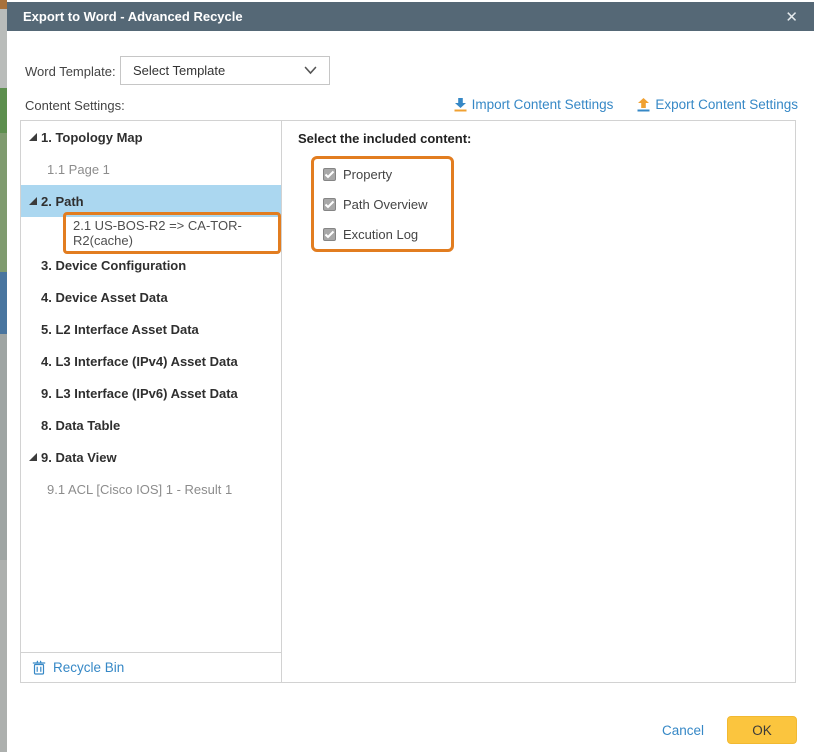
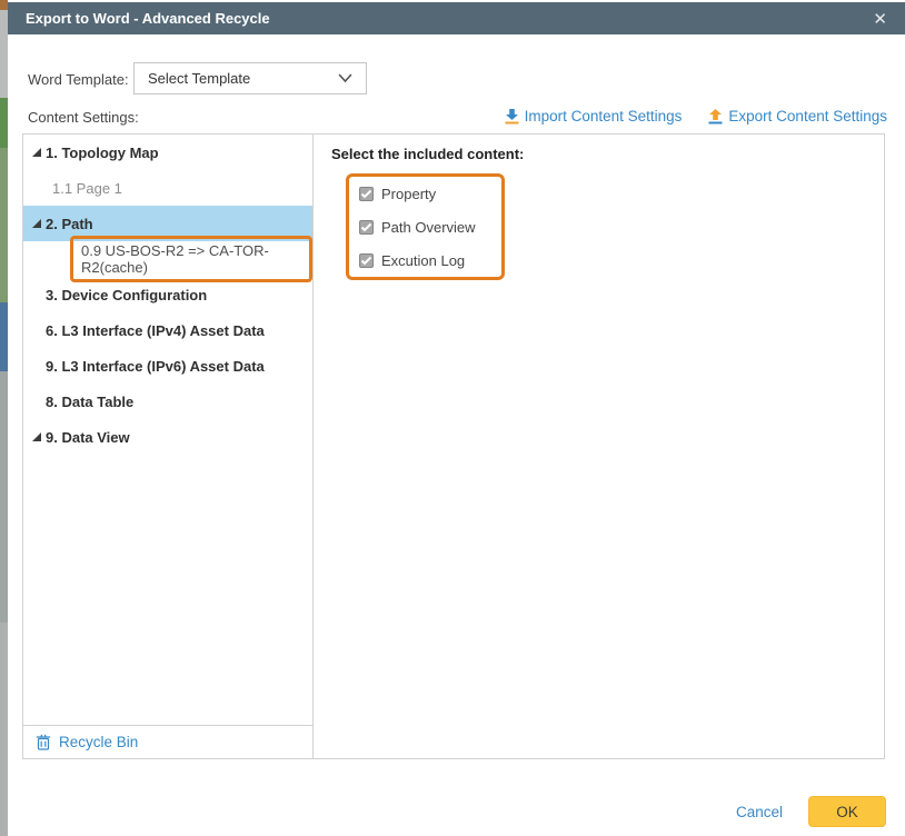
  Export to Word - Advanced Recycle
  ✕
  Word Template:
  Select Template
  Content Settings:
  Import Content Settings
  Export Content Settings
  1. Topology Map
  1.1 Page 1
  2. Path
- 2.1 US-BOS-R2 => CA-TOR-R2(cache)
+ 0.9 US-BOS-R2 => CA-TOR-R2(cache)
  3. Device Configuration
- 4. Device Asset Data
- 5. L2 Interface Asset Data
- 4. L3 Interface (IPv4) Asset Data
+ 6. L3 Interface (IPv4) Asset Data
  9. L3 Interface (IPv6) Asset Data
  8. Data Table
  9. Data View
- 9.1 ACL [Cisco IOS] 1 - Result 1
  Recycle Bin
  Select the included content:
  Property
  Path Overview
  Excution Log
  Cancel
  OK
